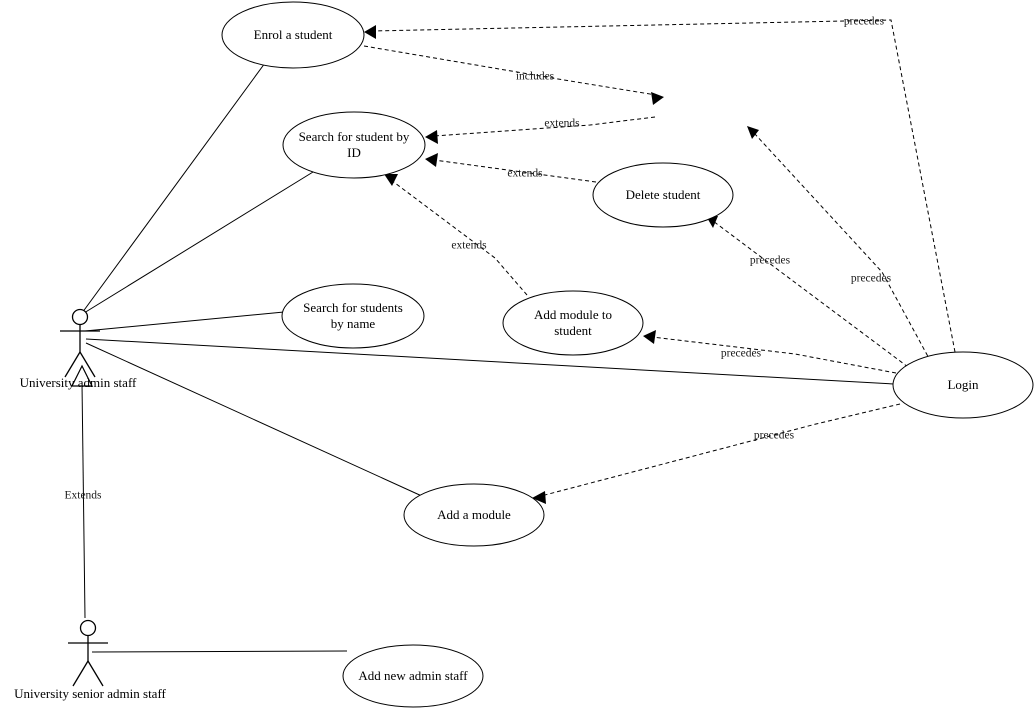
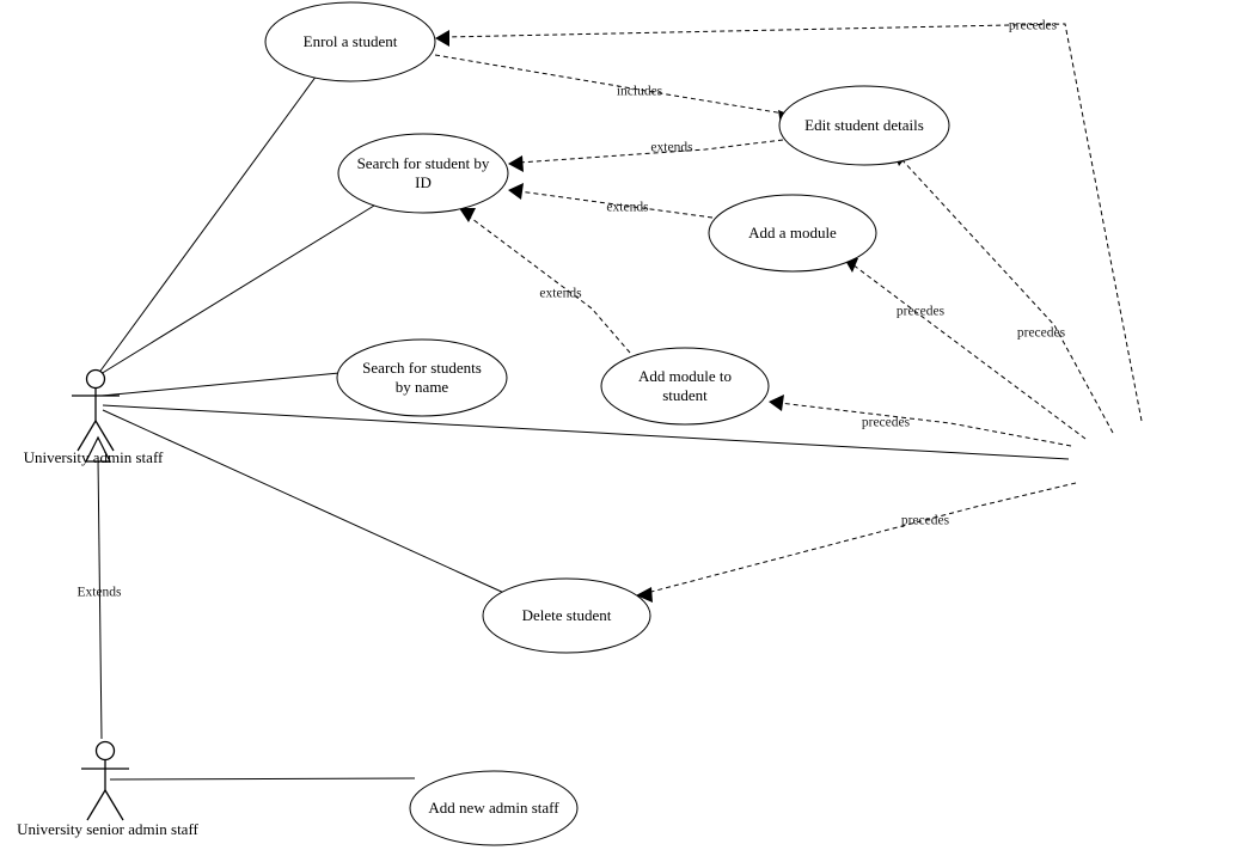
  Enrol a student
  Search for student by
  ID
+ Edit student details
- Delete student
+ Add a module
  Search for students
  by name
  Add module to
  student
- Login
- Add a module
+ Delete student
  Add new admin staff
  University admin staff
  University senior admin staff
  precedes
  includes
  extends
  extends
  extends
  precedes
  precedes
  precedes
  precedes
  Extends
